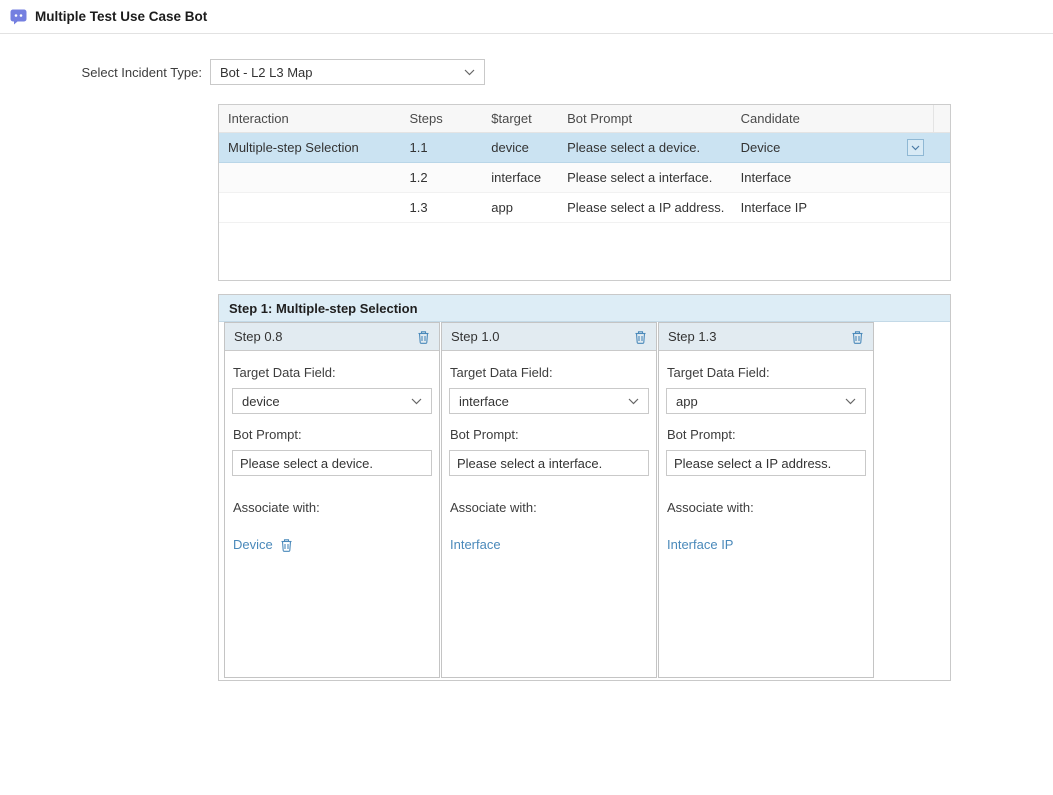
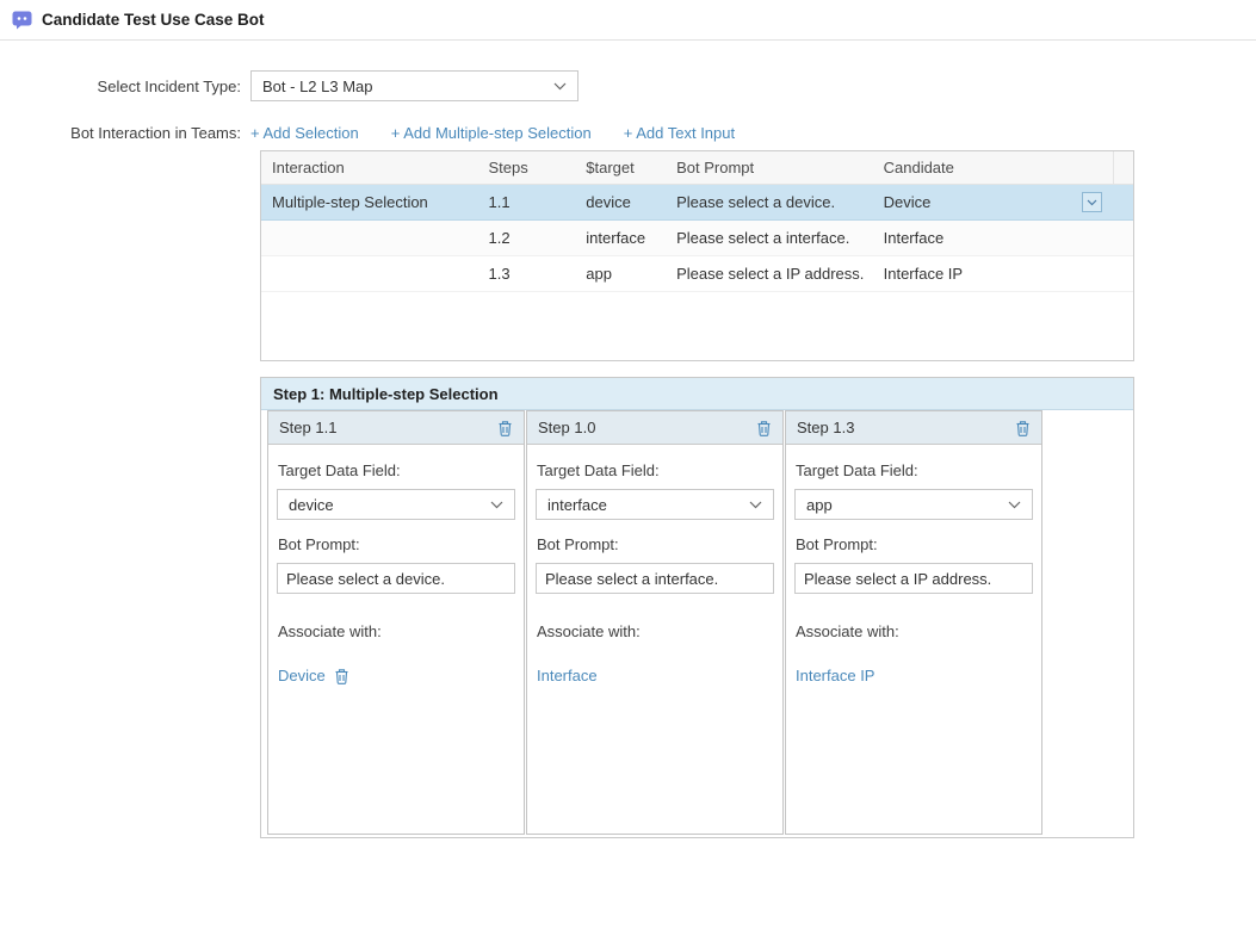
- Multiple Test Use Case Bot
+ Candidate Test Use Case Bot
  Select Incident Type:
  Bot - L2 L3 Map
+ Bot Interaction in Teams:
+ + Add Selection
+ + Add Multiple-step Selection
+ + Add Text Input
  Interaction
  Steps
  $target
  Bot Prompt
  Candidate
  Multiple-step Selection
  1.1
  device
  Please select a device.
  Device
  1.2
  interface
  Please select a interface.
  Interface
  1.3
  app
  Please select a IP address.
  Interface IP
  Step 1: Multiple-step Selection
- Step 0.8
+ Step 1.1
  Target Data Field:
  device
  Bot Prompt:
  Please select a device.
  Associate with:
  Device
  Step 1.0
  Target Data Field:
  interface
  Bot Prompt:
  Please select a interface.
  Associate with:
  Interface
  Step 1.3
  Target Data Field:
  app
  Bot Prompt:
  Please select a IP address.
  Associate with:
  Interface IP
